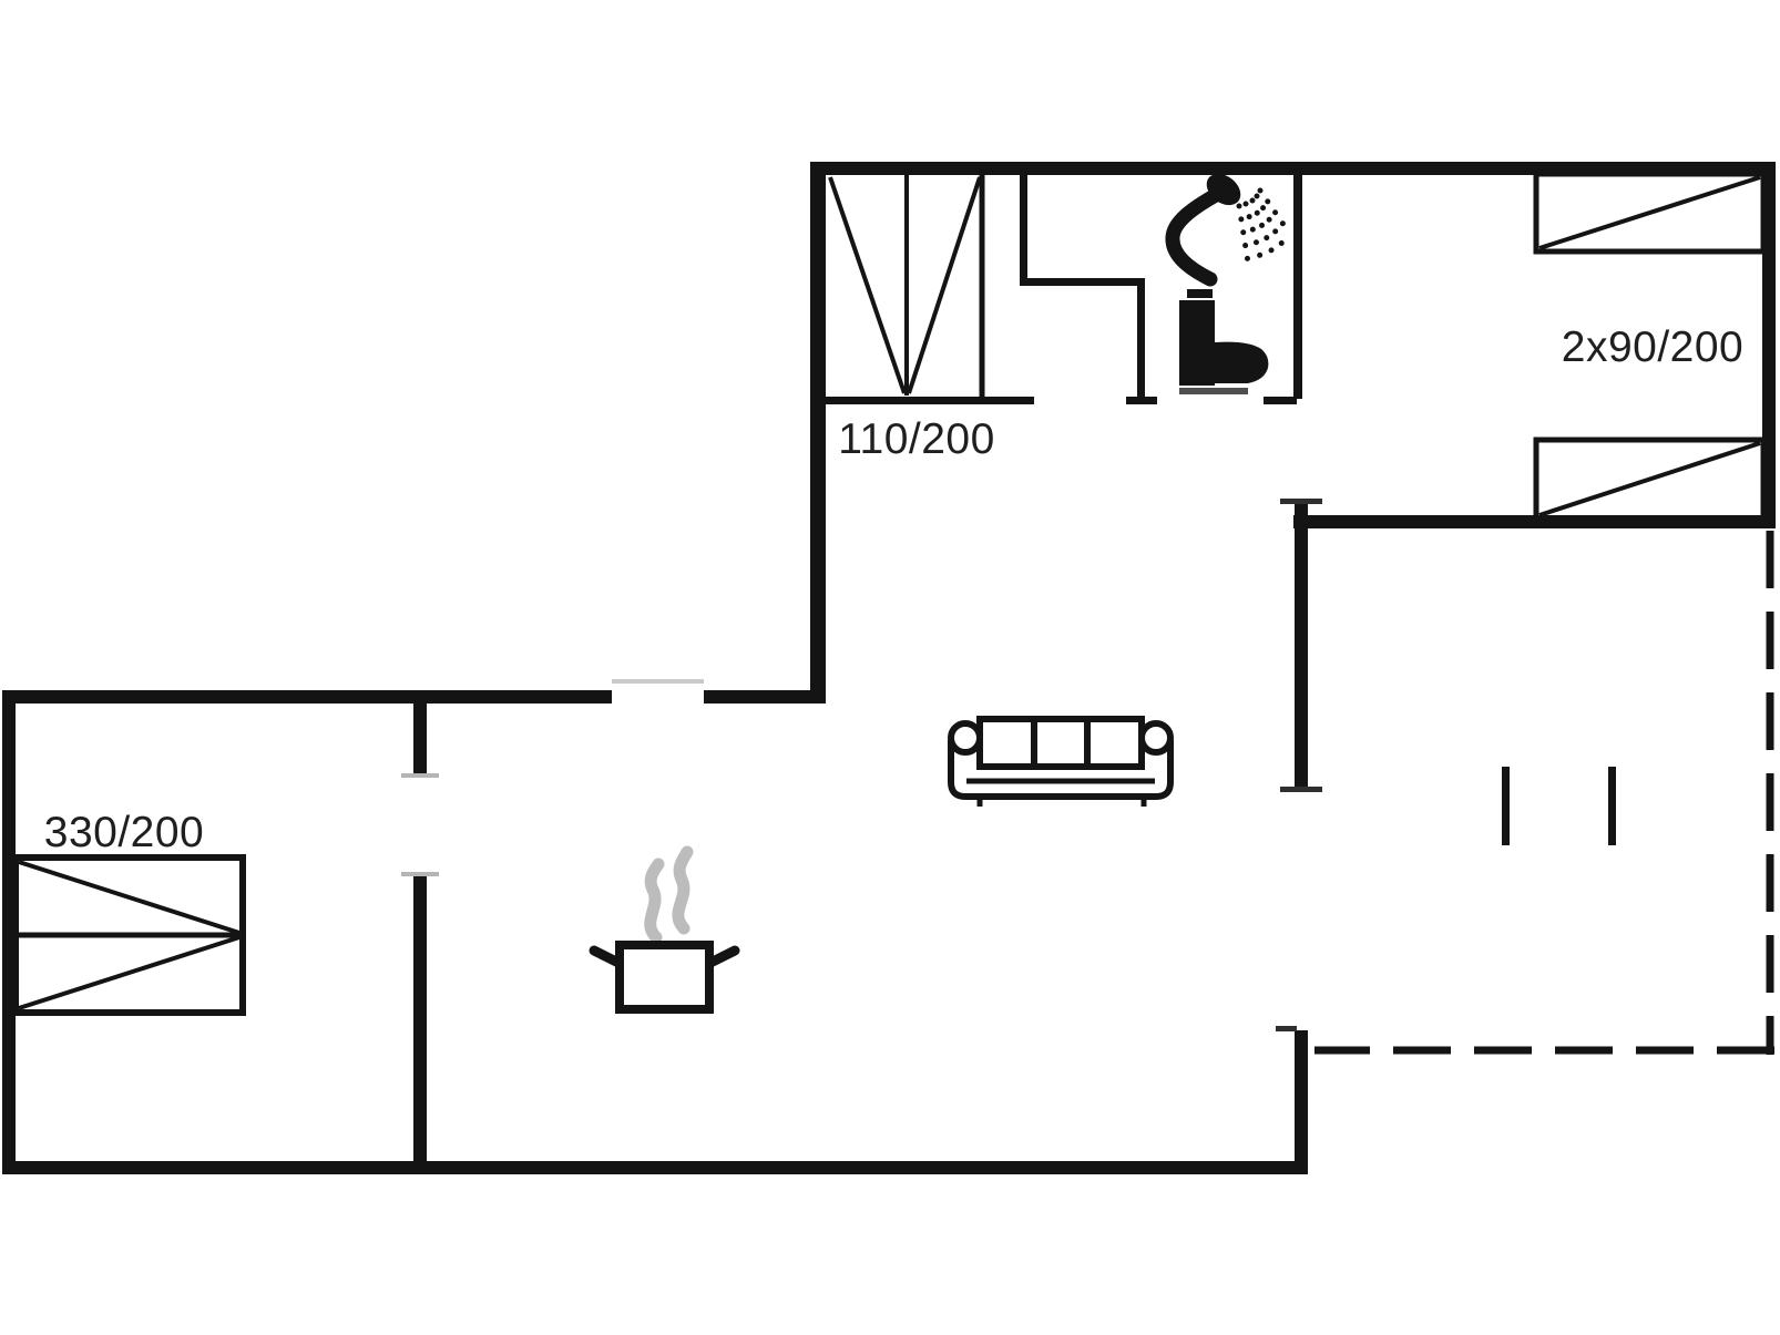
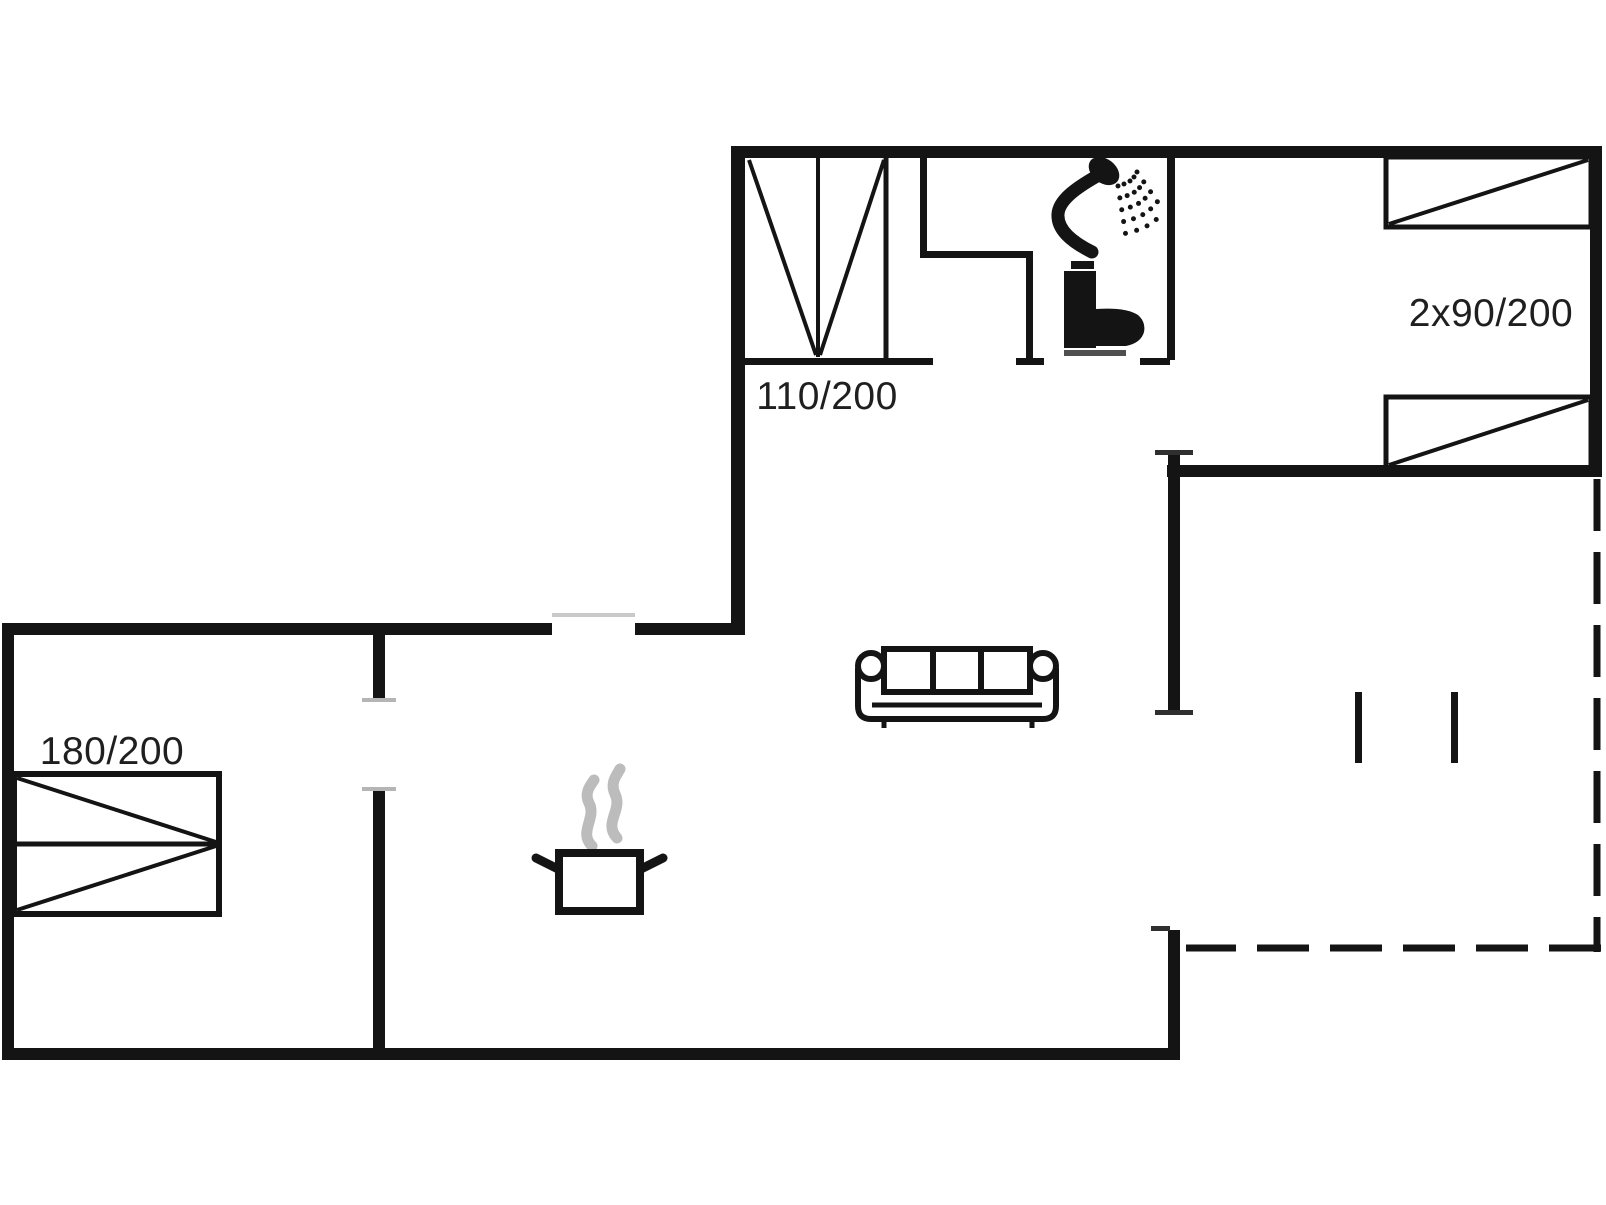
  110/200
- 330/200
+ 180/200
  2x90/200
